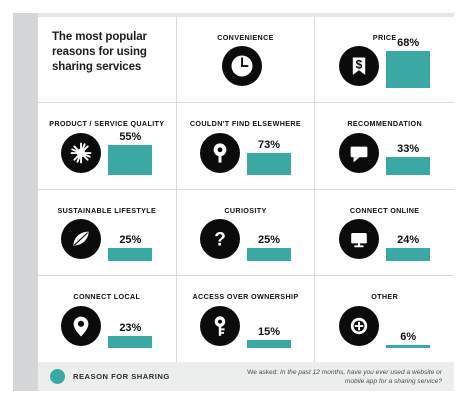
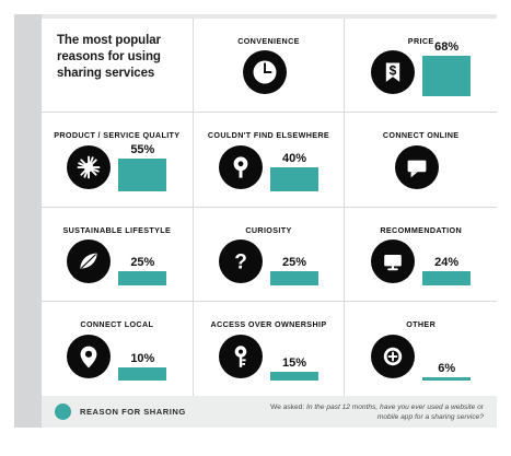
  The most popular reasons for using sharing services
  CONVENIENCE
  PRICE
  $
  68%
  PRODUCT / SERVICE QUALITY
  55%
  COULDN'T FIND ELSEWHERE
- 73%
+ 40%
- RECOMMENDATION
+ CONNECT ONLINE
- 33%
  SUSTAINABLE LIFESTYLE
  25%
  CURIOSITY
  ?
  25%
- CONNECT ONLINE
+ RECOMMENDATION
  24%
  CONNECT LOCAL
- 23%
+ 10%
  ACCESS OVER OWNERSHIP
  15%
  OTHER
  6%
  REASON FOR SHARING
